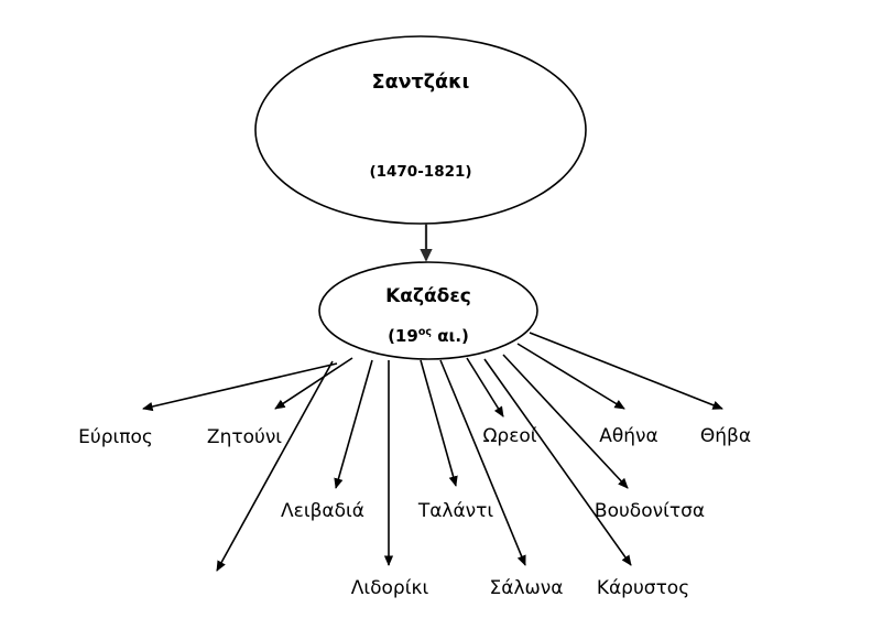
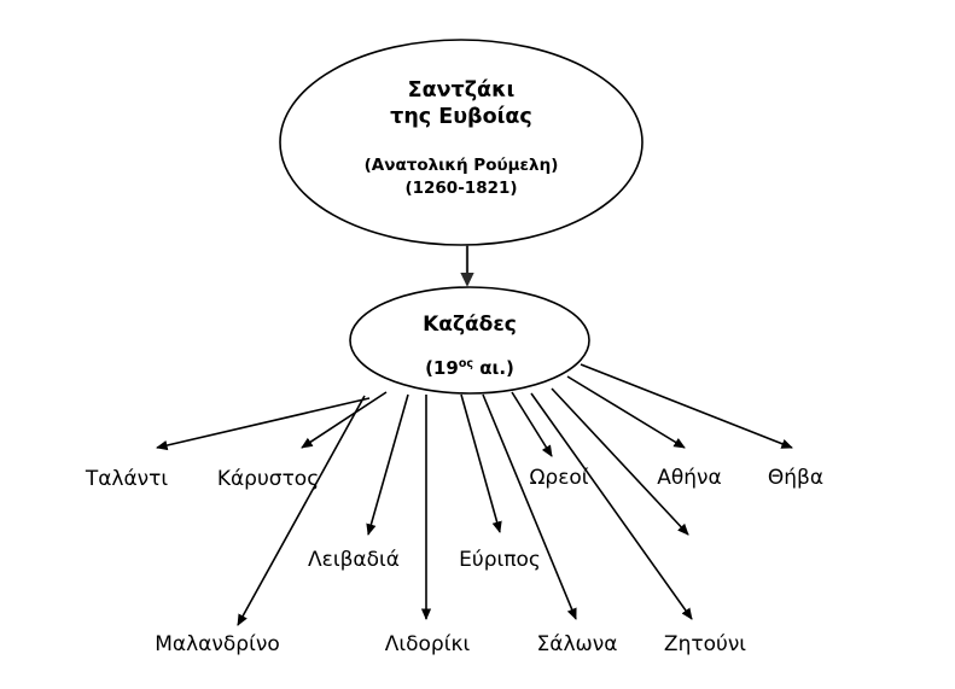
  Σαντζάκι
+ της Ευβοίας
+ (Ανατολική Ρούμελη)
- (1470-1821)
+ (1260-1821)
  Καζάδες
  (19ος αι.)
- Εύριπος
+ Ταλάντι
- Ζητούνι
+ Κάρυστος
+ Μαλανδρίνο
  Λειβαδιά
  Λιδορίκι
- Ταλάντι
+ Εύριπος
  Σάλωνα
  Ωρεοί
- Κάρυστος
+ Ζητούνι
- Βουδονίτσα
  Αθήνα
  Θήβα
